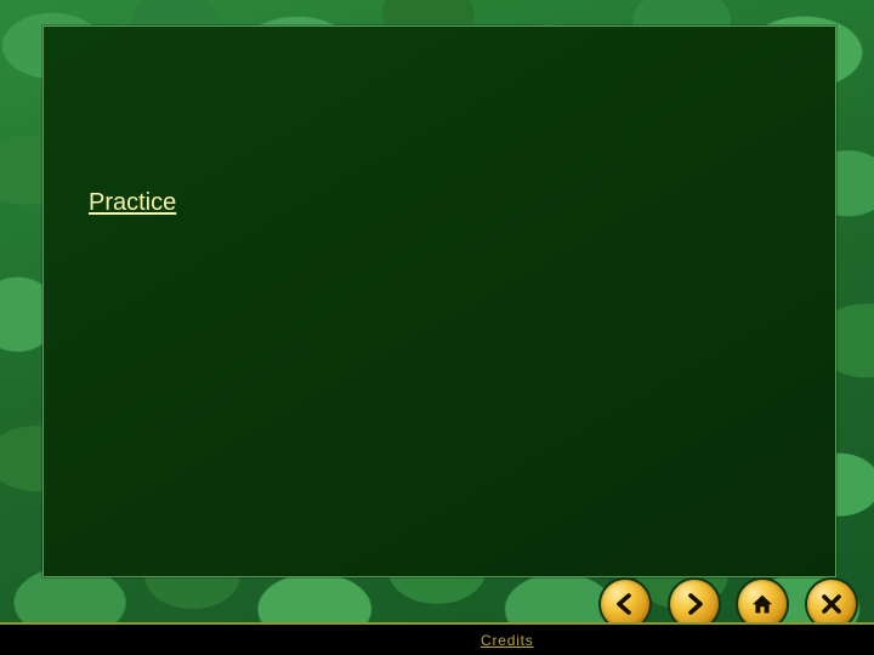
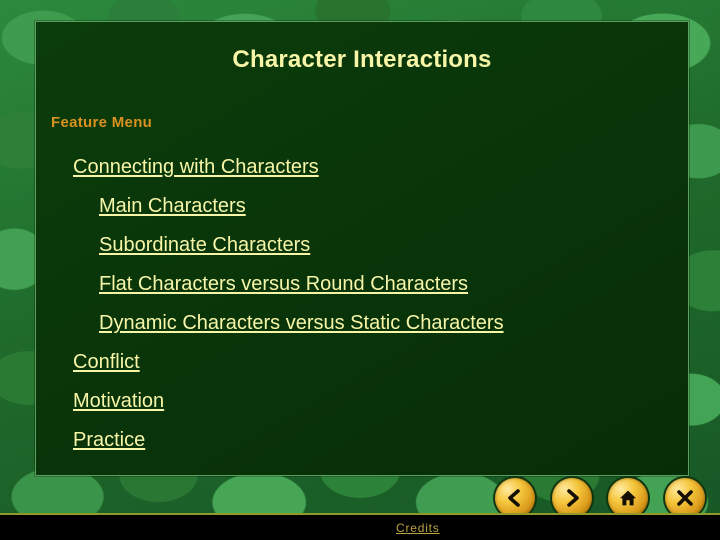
+ Character Interactions
+ Feature Menu
+ Connecting with Characters
+ Main Characters
+ Subordinate Characters
+ Flat Characters versus Round Characters
+ Dynamic Characters versus Static Characters
+ Conflict
+ Motivation
  Practice
  Credits
